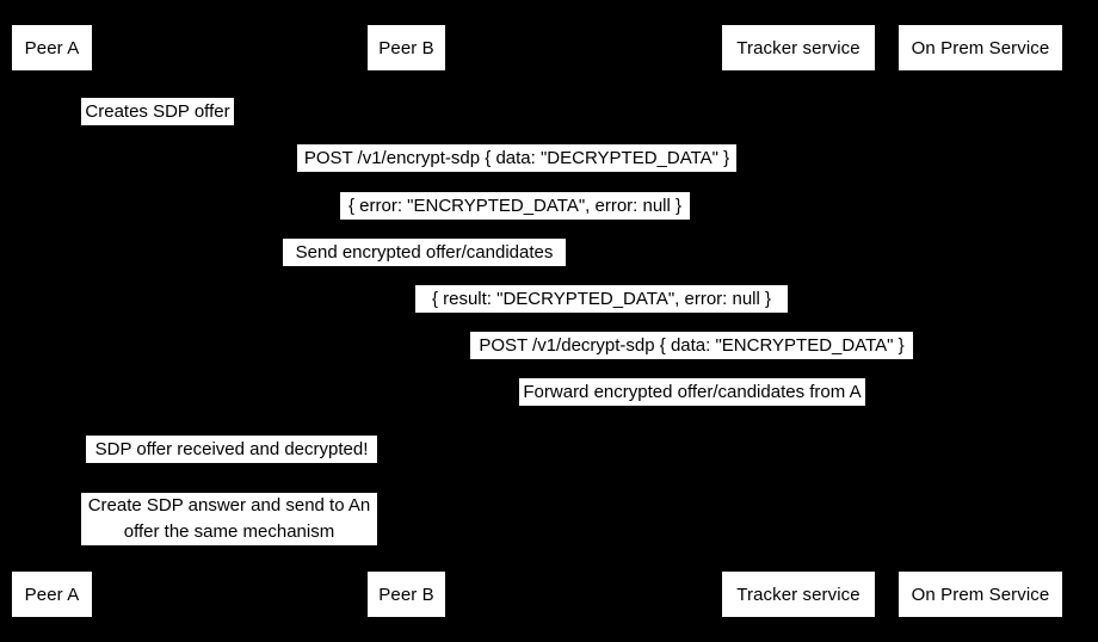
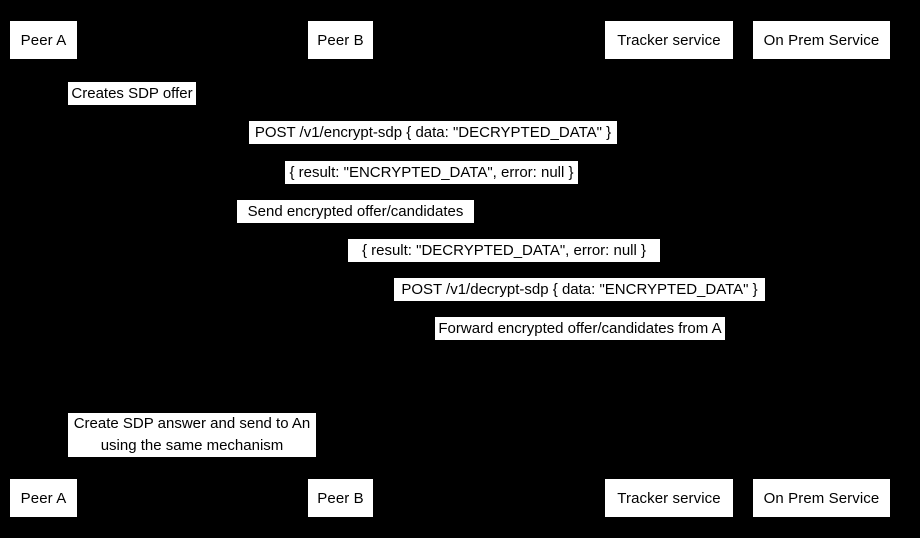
  Peer A
  Peer B
  Tracker service
  On Prem Service
  Peer A
  Peer B
  Tracker service
  On Prem Service
  Creates SDP offer
  POST /v1/encrypt-sdp { data: "DECRYPTED_DATA" }
- { error: "ENCRYPTED_DATA", error: null }
+ { result: "ENCRYPTED_DATA", error: null }
  Send encrypted offer/candidates
  { result: "DECRYPTED_DATA", error: null }
  POST /v1/decrypt-sdp { data: "ENCRYPTED_DATA" }
  Forward encrypted offer/candidates from A
- SDP offer received and decrypted!
- Create SDP answer and send to An offer the same mechanism
+ Create SDP answer and send to An using the same mechanism
